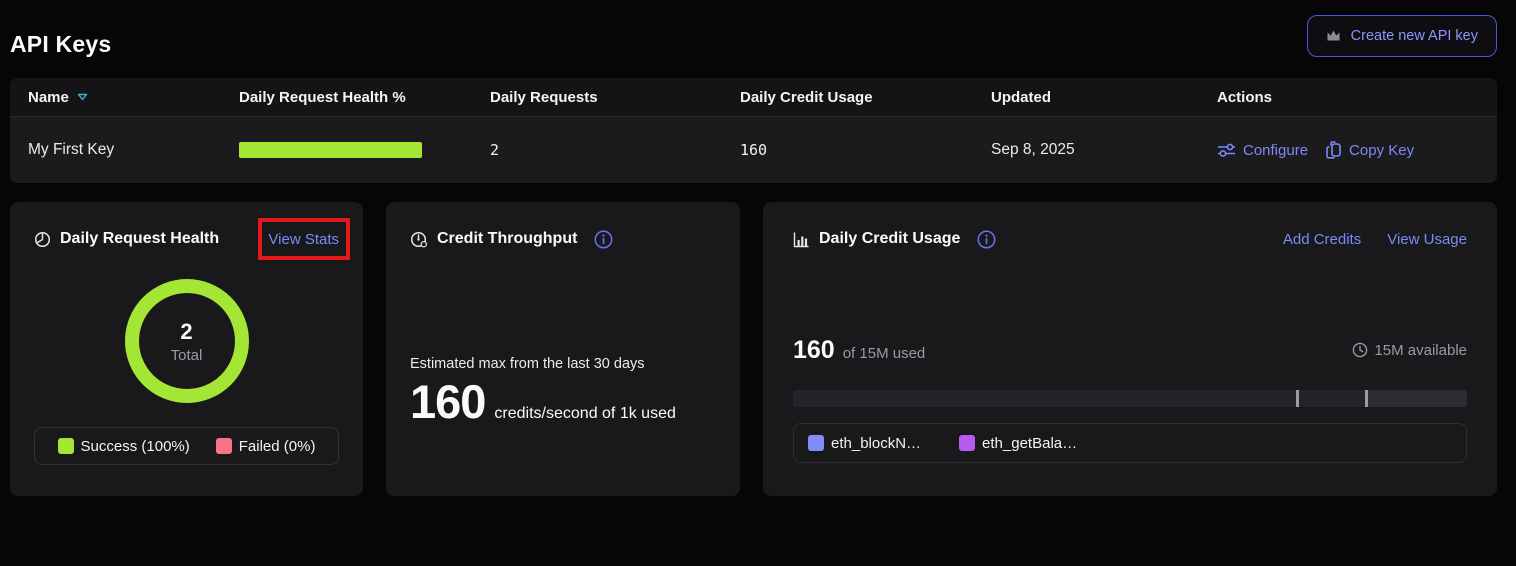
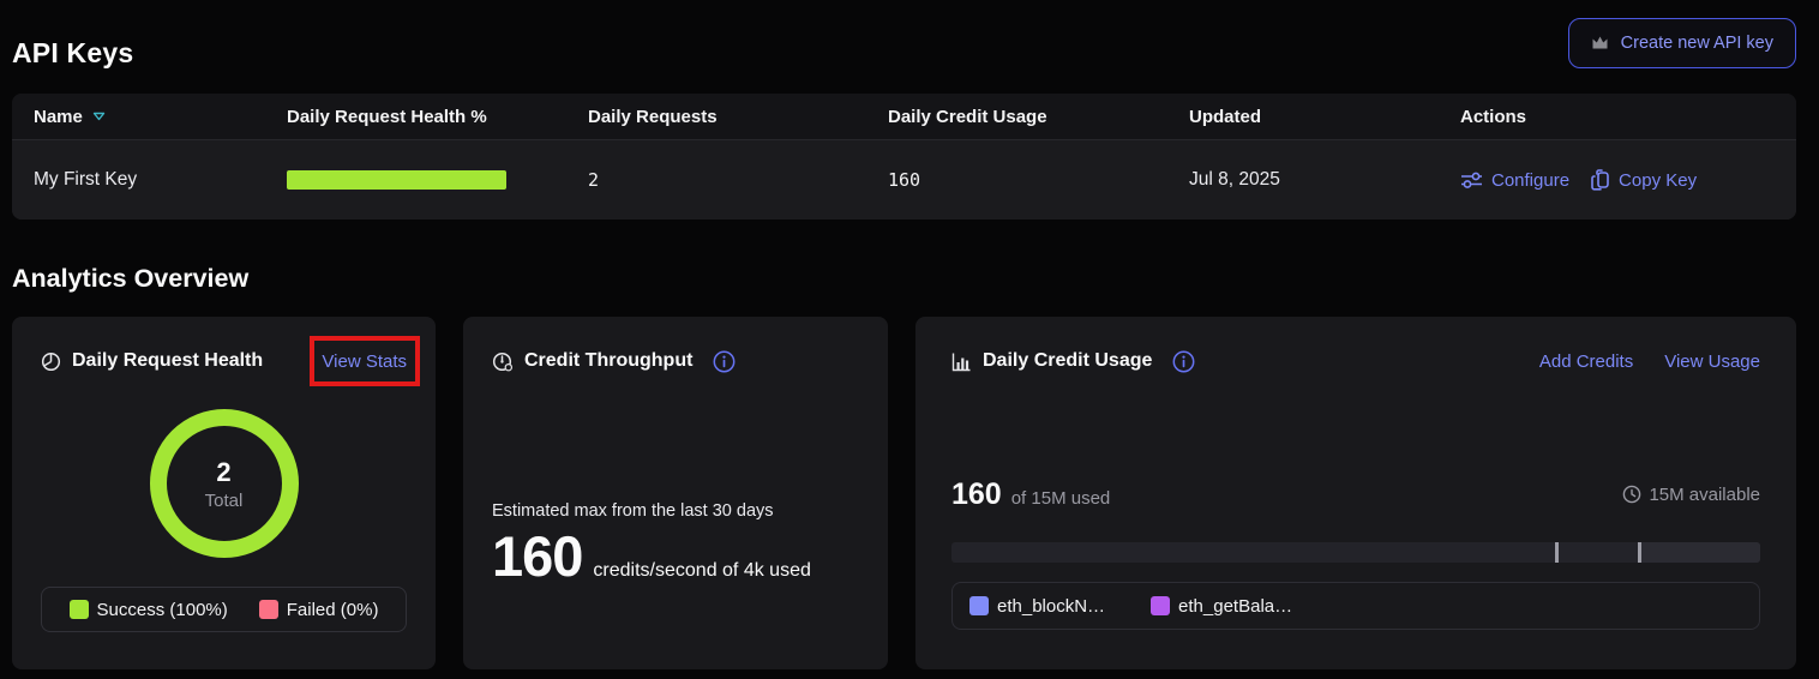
  API Keys
  Create new API key
  Name
  Daily Request Health %
  Daily Requests
  Daily Credit Usage
  Updated
  Actions
  My First Key
  2
  160
- Sep 8, 2025
+ Jul 8, 2025
  Configure
  Copy Key
+ Analytics Overview
  Daily Request Health
  View Stats
  2
  Total
  Success (100%)
  Failed (0%)
  Credit Throughput
  Estimated max from the last 30 days
  160
- credits/second of 1k used
+ credits/second of 4k used
  Daily Credit Usage
  Add Credits
  View Usage
  160
  of 15M used
  15M available
  eth_blockN…
  eth_getBala…
